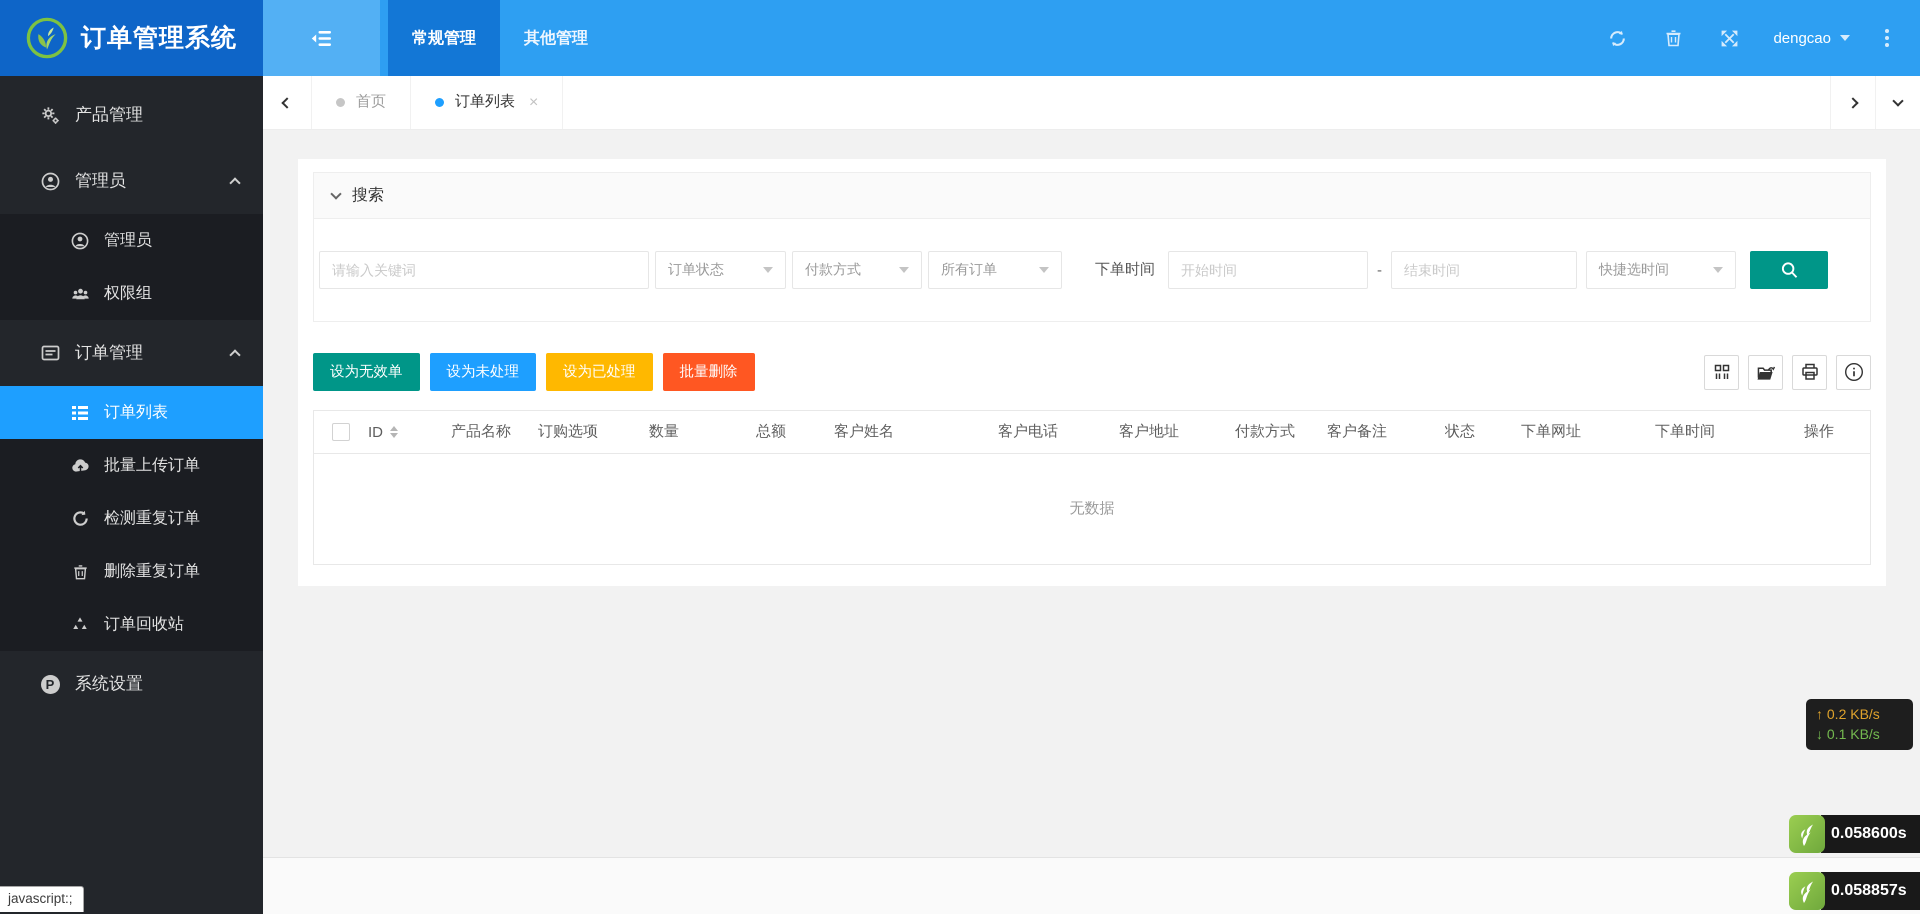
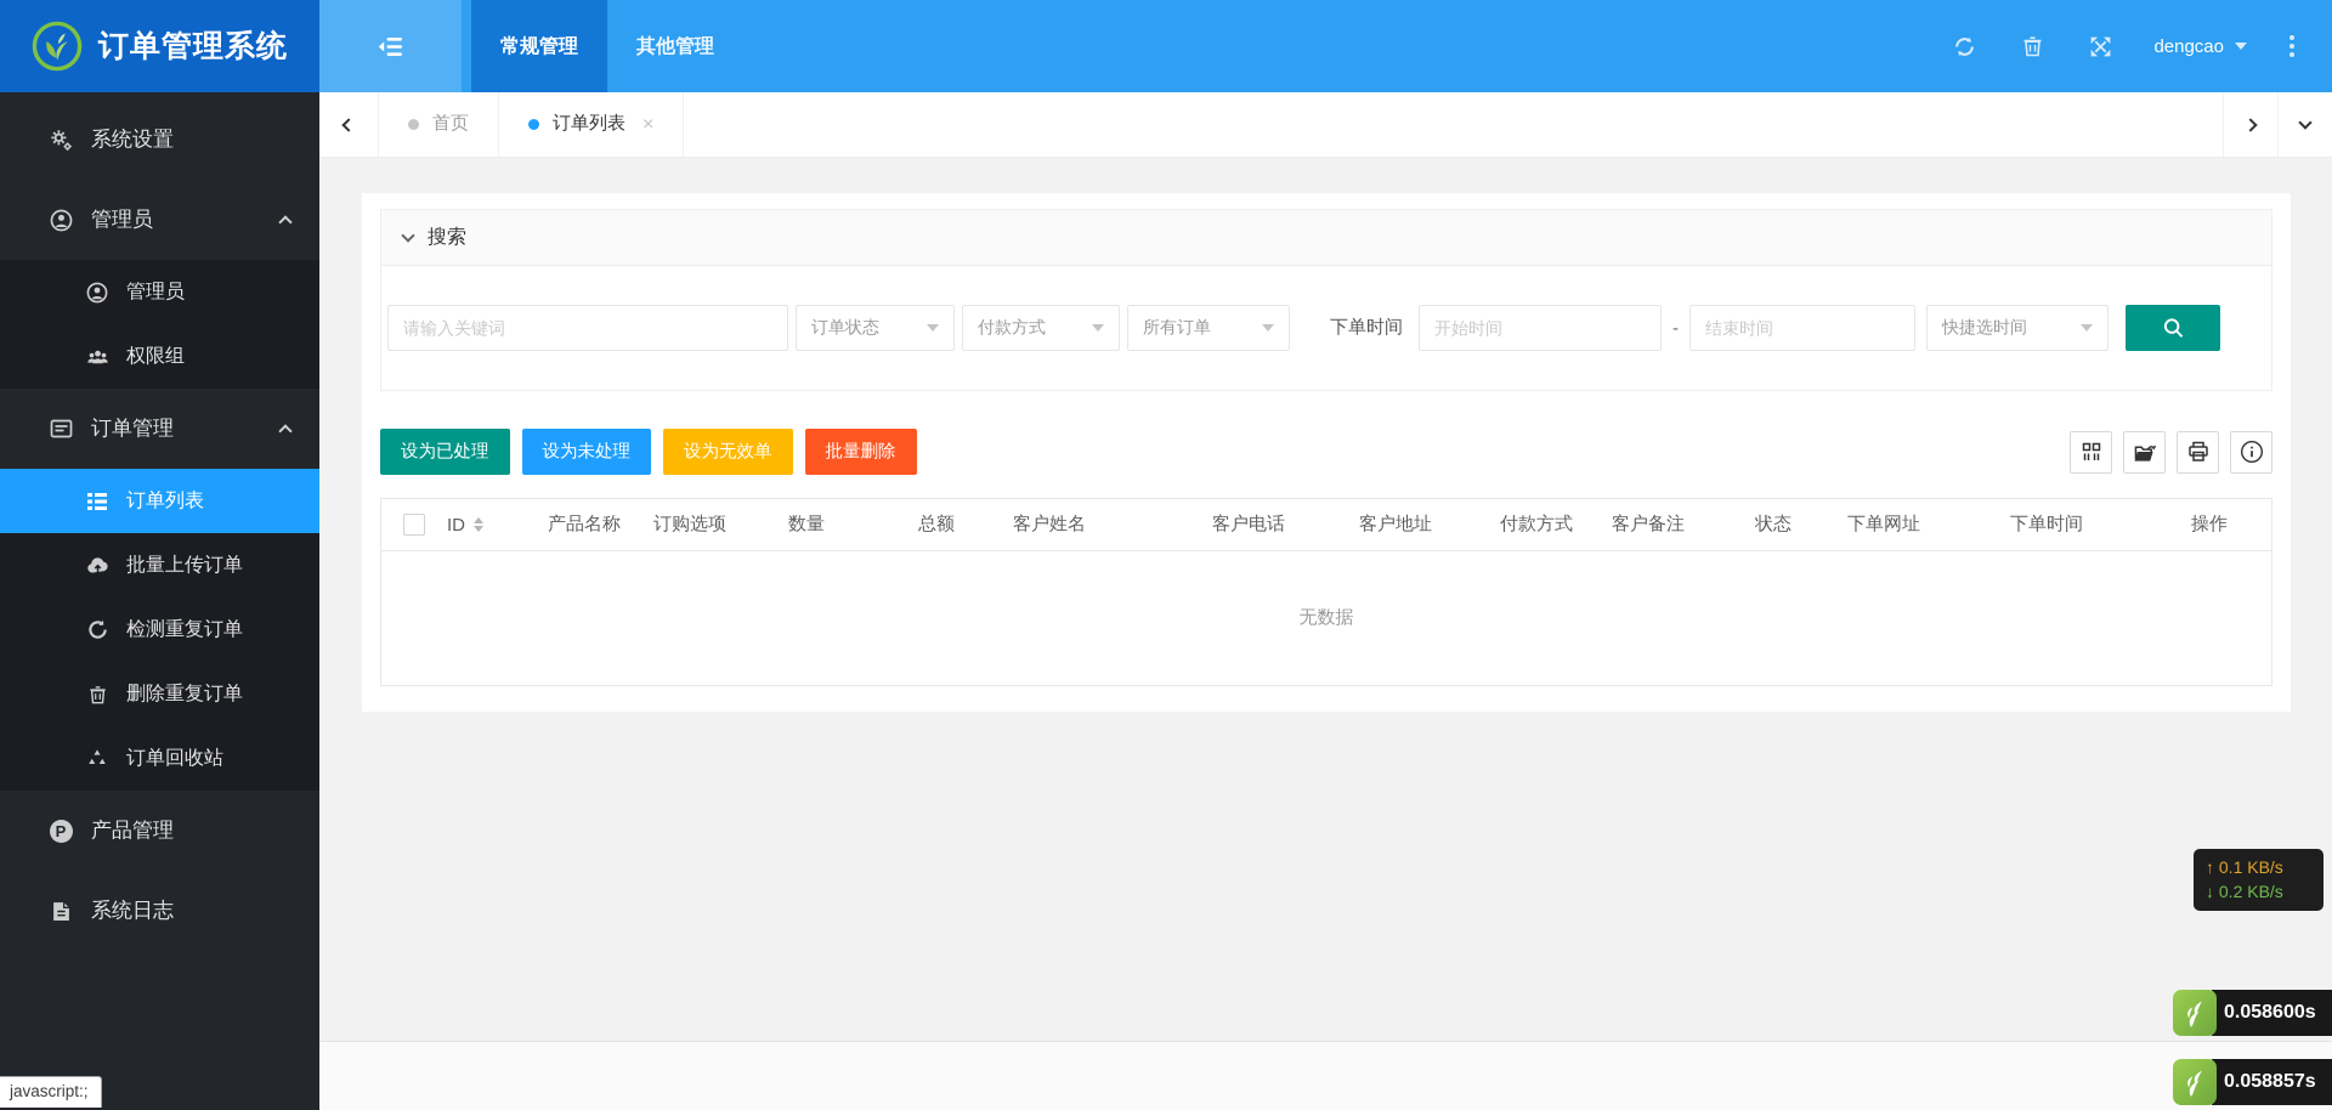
  订单管理系统
  常规管理
  其他管理
  dengcao
- 产品管理
+ 系统设置
  管理员
  管理员
  权限组
  订单管理
  订单列表
  批量上传订单
  检测重复订单
  删除重复订单
  订单回收站
- 系统设置
+ 产品管理
+ 系统日志
  首页
  订单列表
  ×
  搜索
  请输入关键词
  订单状态
  付款方式
  所有订单
  下单时间
  开始时间
  -
  结束时间
  快捷选时间
- 设为无效单
+ 设为已处理
  设为未处理
- 设为已处理
+ 设为无效单
  批量删除
  ID
  产品名称
  订购选项
  数量
  总额
  客户姓名
  客户电话
  客户地址
  付款方式
  客户备注
  状态
  下单网址
  下单时间
  操作
  无数据
- ↑ 0.2 KB/s
+ ↑ 0.1 KB/s
- ↓ 0.1 KB/s
+ ↓ 0.2 KB/s
  0.058600s
  0.058857s
  javascript:;
